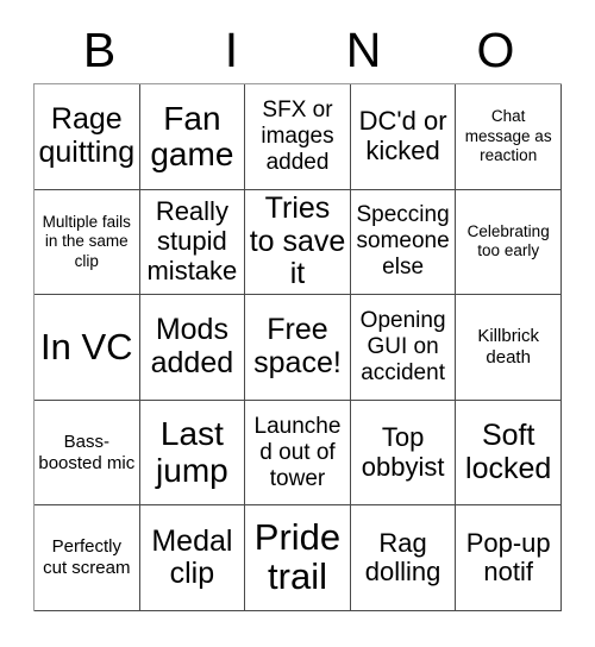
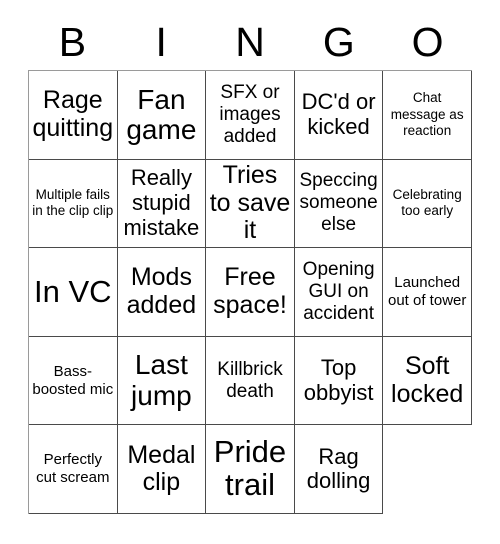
  B
  I
  N
+ G
  O
  Rage quitting
  Fan game
  SFX or images added
  DC'd or kicked
  Chat message as reaction
- Multiple fails in the same clip
+ Multiple fails in the clip clip
  Really stupid mistake
  Tries to save it
  Speccing someone else
  Celebrating too early
  In VC
  Mods added
  Free space!
  Opening GUI on accident
- Killbrick death
+ Launched out of tower
  Bass-boosted mic
  Last jump
- Launched out of tower
+ Killbrick death
  Top obbyist
  Soft locked
  Perfectly cut scream
  Medal clip
  Pride trail
  Rag dolling
- Pop-up notif
